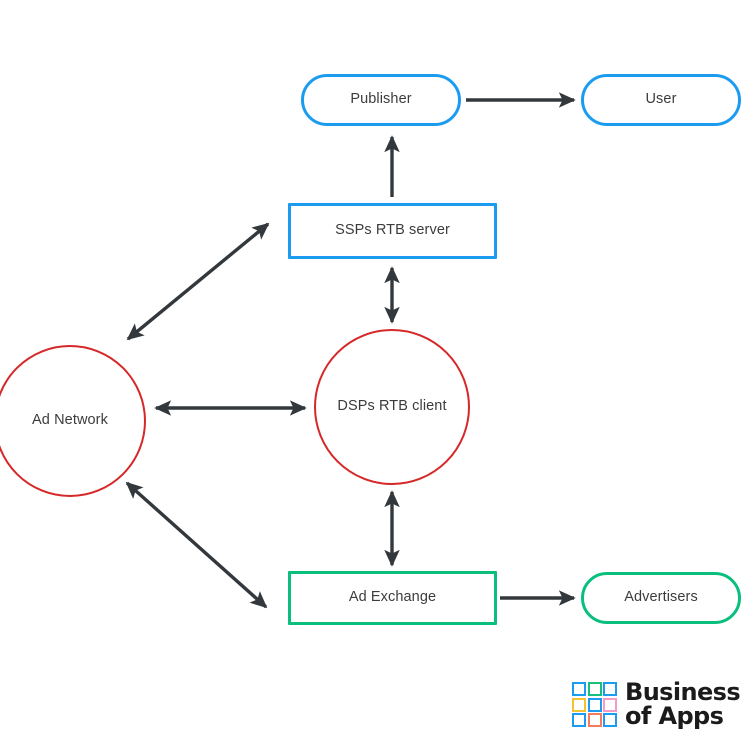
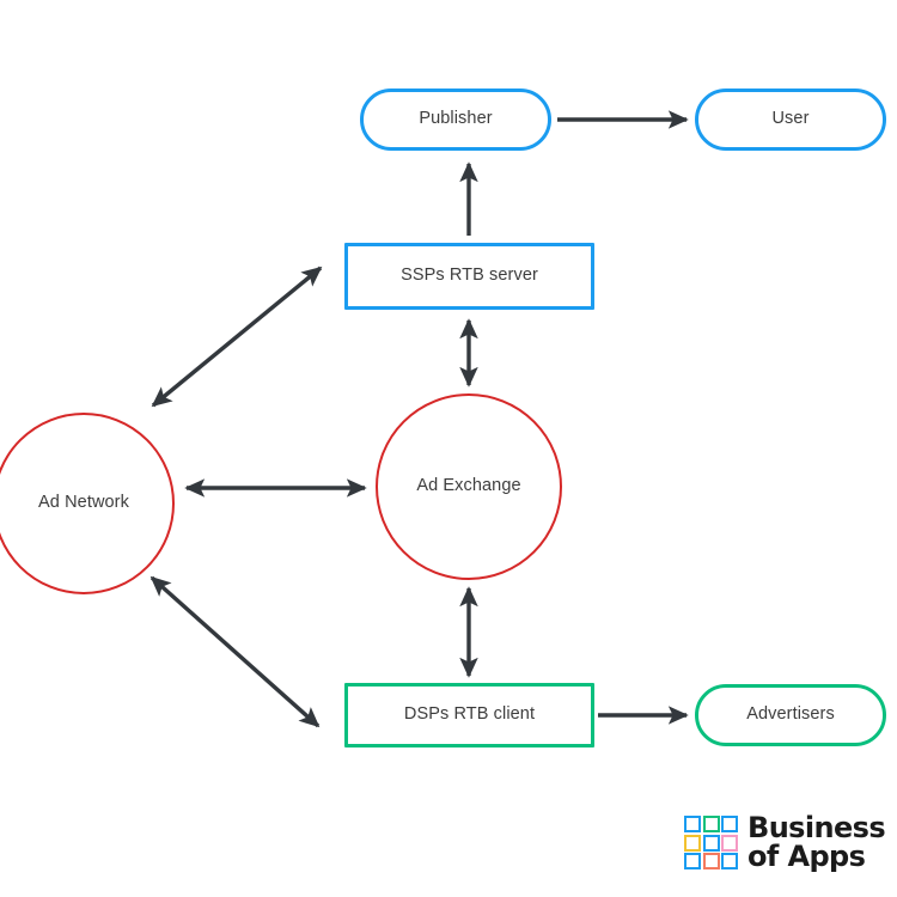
  Publisher
  User
  SSPs RTB server
- DSPs RTB client
+ Ad Exchange
  Ad Network
- Ad Exchange
+ DSPs RTB client
  Advertisers
  Business
  of Apps
